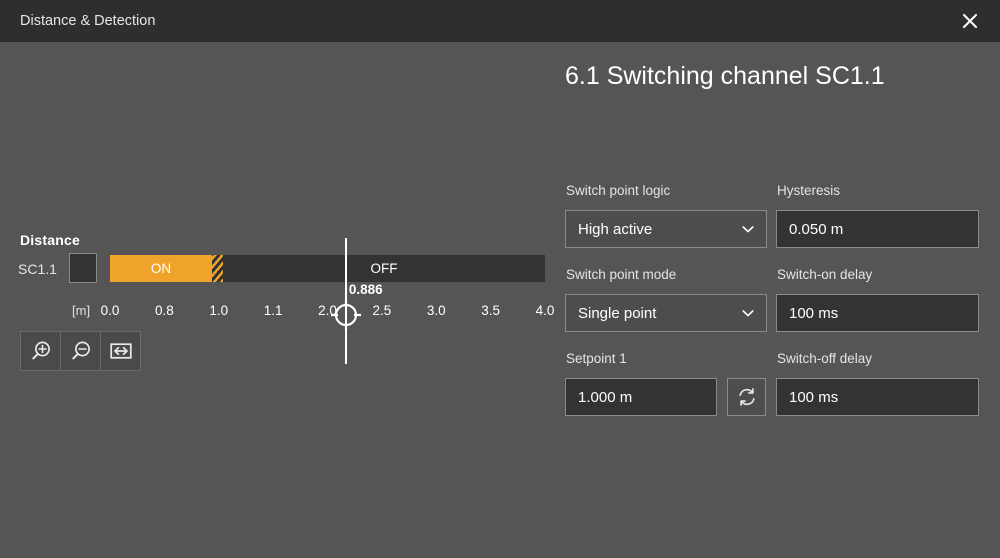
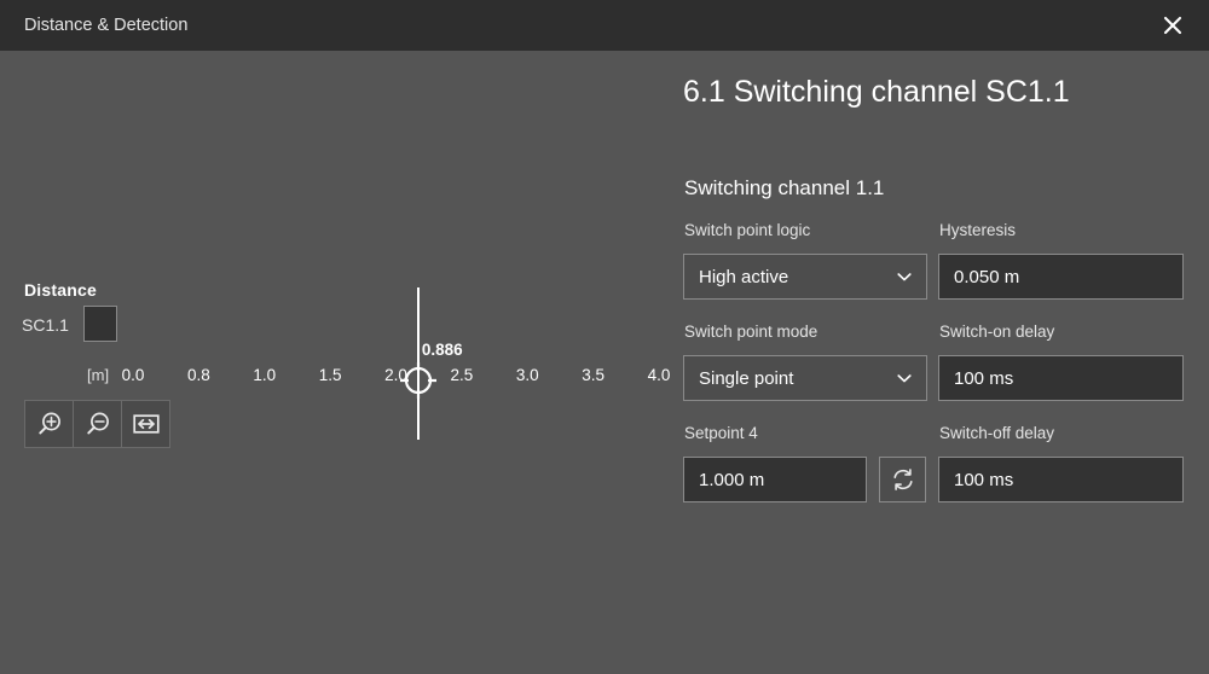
  Distance & Detection
  Distance
  SC1.1
- ON
- OFF
  [m]
  0.0
  0.8
  1.0
- 1.1
+ 1.5
  2.0
  2.5
  3.0
  3.5
  4.0
  0.886
  6.1 Switching channel SC1.1
+ Switching channel 1.1
  Switch point logic
  High active
  Hysteresis
  0.050 m
  Switch point mode
  Single point
  Switch-on delay
  100 ms
- Setpoint 1
+ Setpoint 4
  1.000 m
  Switch-off delay
  100 ms
